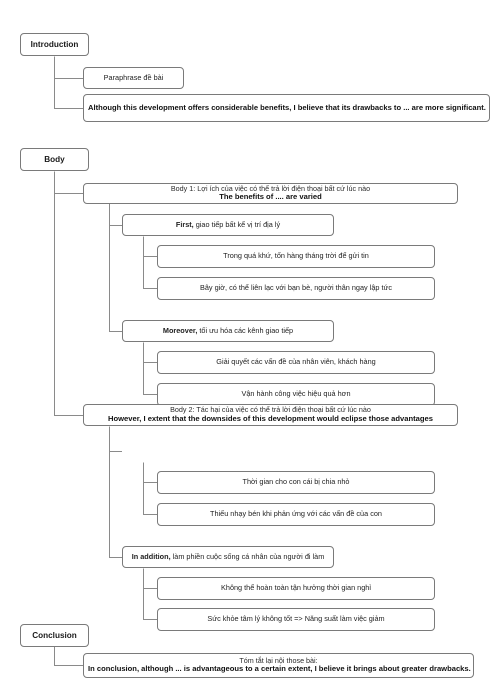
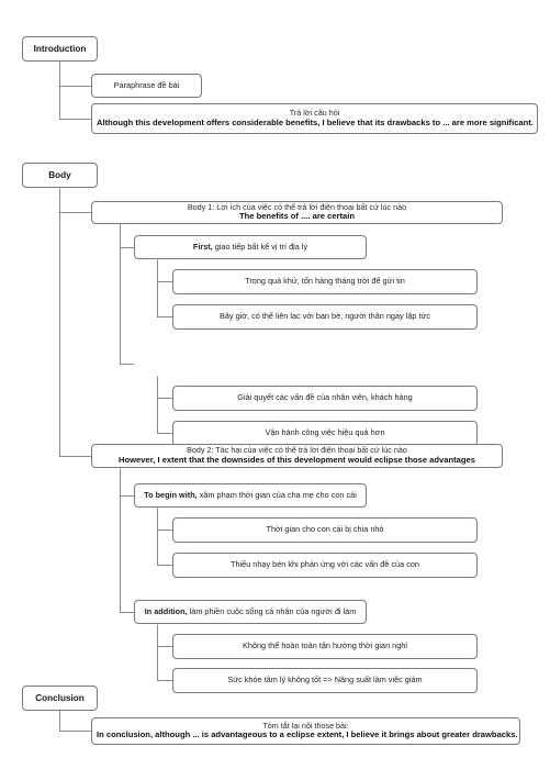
  Introduction
  Paraphrase đề bài
+ Trả lời câu hỏi
  Although this development offers considerable benefits, I believe that its drawbacks to ... are more significant.
  Body
  Body 1: Lợi ích của việc có thể trả lời điện thoại bất cứ lúc nào
- The benefits of .... are varied
+ The benefits of .... are certain
  First, giao tiếp bất kể vị trí địa lý
  Trong quá khứ, tốn hàng tháng trời để gửi tin
  Bây giờ, có thể liên lạc với bạn bè, người thân ngay lập tức
- Moreover, tối ưu hóa các kênh giao tiếp
  Giải quyết các vấn đề của nhân viên, khách hàng
  Vận hành công việc hiệu quả hơn
  Body 2: Tác hại của việc có thể trả lời điện thoại bất cứ lúc nào
  However, I extent that the downsides of this development would eclipse those advantages
+ To begin with, xâm phạm thời gian của cha mẹ cho con cái
  Thời gian cho con cái bị chia nhỏ
  Thiếu nhạy bén khi phản ứng với các vấn đề của con
  In addition, làm phiền cuộc sống cá nhân của người đi làm
  Không thể hoàn toàn tận hưởng thời gian nghỉ
  Sức khỏe tâm lý không tốt => Năng suất làm việc giảm
  Conclusion
  Tóm tắt lại nội those bài:
- In conclusion, although ... is advantageous to a certain extent, I believe it brings about greater drawbacks.
+ In conclusion, although ... is advantageous to a eclipse extent, I believe it brings about greater drawbacks.
